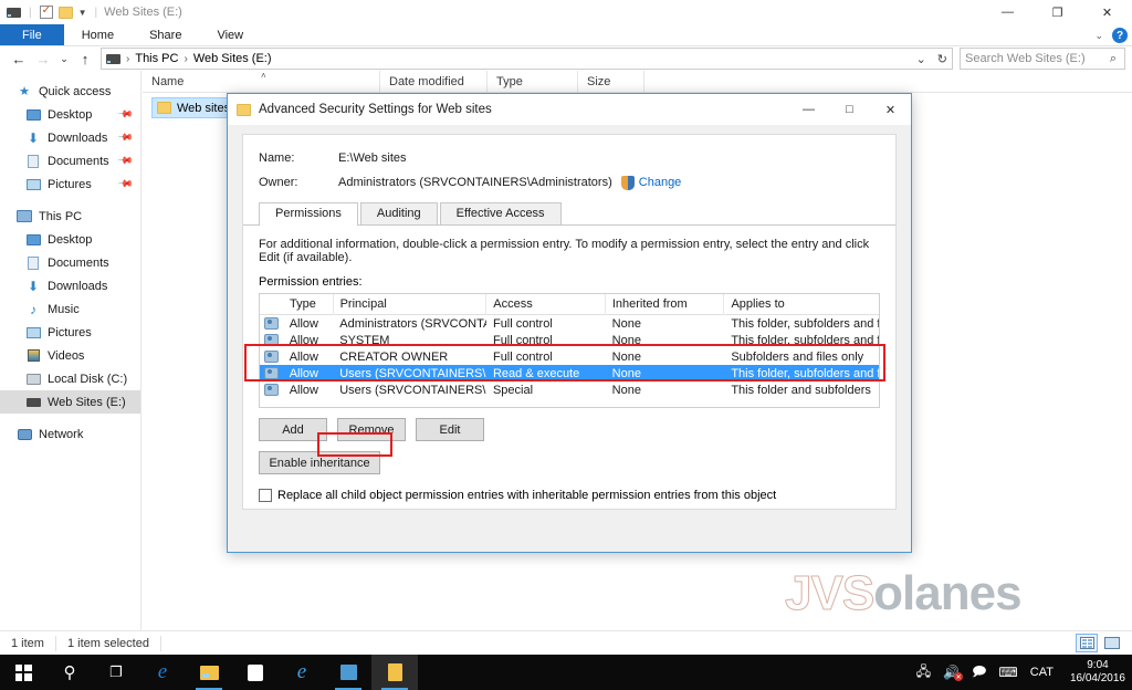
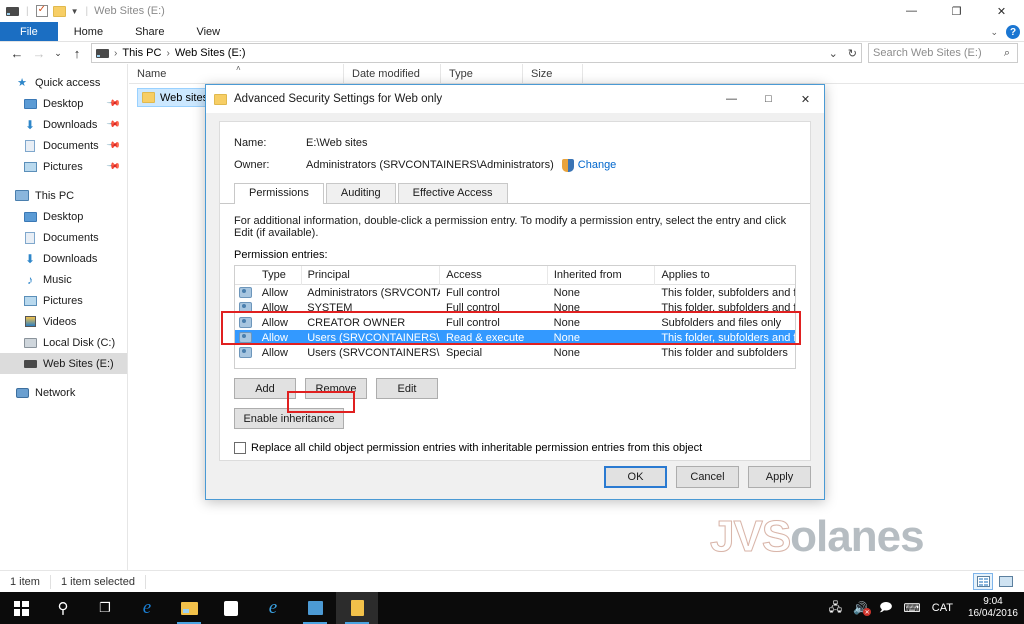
  |
  ▼
  |
  Web Sites (E:)
  —
  ❐
  ✕
  File
  Home
  Share
  View
  ⌄
  ?
  ←
  →
  ⌄
  ↑
  ›
  This PC
  ›
  Web Sites (E:)
  ⌄
  ↻
  Search Web Sites (E:)
  ⌕
  ★
  Quick access
  Desktop
  ⬇
  Downloads
  Documents
  Pictures
  This PC
  Desktop
  Documents
  ⬇
  Downloads
  ♪
  Music
  Pictures
  Videos
  Local Disk (C:)
  Web Sites (E:)
  Network
  ˄
  Name
  Date modified
  Type
  Size
  Web site
  JVSolanes
  1 item
  1 item selected
  ⚲
  ❐
  e
  e
  🖧
  🔊
  🗩
  ⌨
  CAT
  9:04
  16/04/2016
- Advanced Security Settings for Web sites
+ Advanced Security Settings for Web only
  —
  □
  ✕
  Name:
  E:\Web sites
  Owner:
  Administrators (SRVCONTAINERS\Administrators)
  Change
  Permissions
  Auditing
  Effective Access
  For additional information, double-click a permission entry. To modify a permission entry, select the entry and click Edit (if available).
  Permission entries:
  Type
  Principal
  Access
  Inherited from
  Applies to
  Allow
  Administrators (SRVCONT
  Full control
  None
  This folder, subfolders and f
  Allow
  SYSTEM
  Full control
  None
  This folder, subfolders and f
  Allow
  CREATOR OWNER
  Full control
  None
  Subfolders and files only
  Allow
  Users (SRVCONTAINERS\
  Read & execute
  None
  This folder, subfolders and f
  Allow
  Users (SRVCONTAINERS\
  Special
  None
  This folder and subfolders
  Add
  Remove
  Edit
  Enable inheritance
  Replace all child object permission entries with inheritable permission entries from this object
+ OK
+ Cancel
+ Apply
